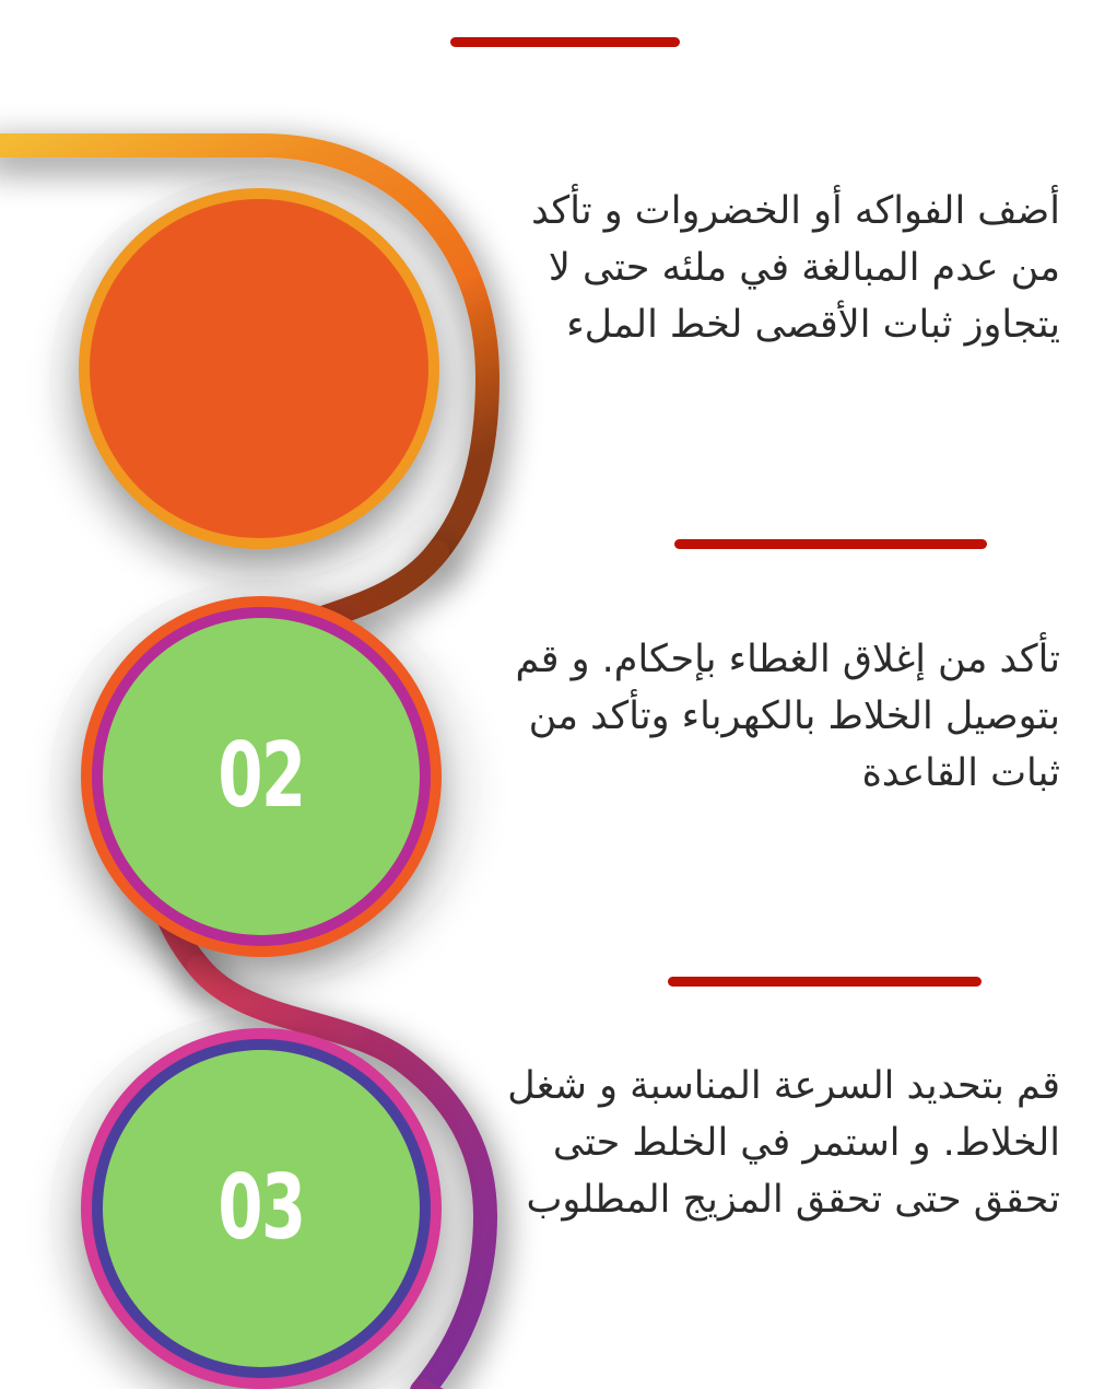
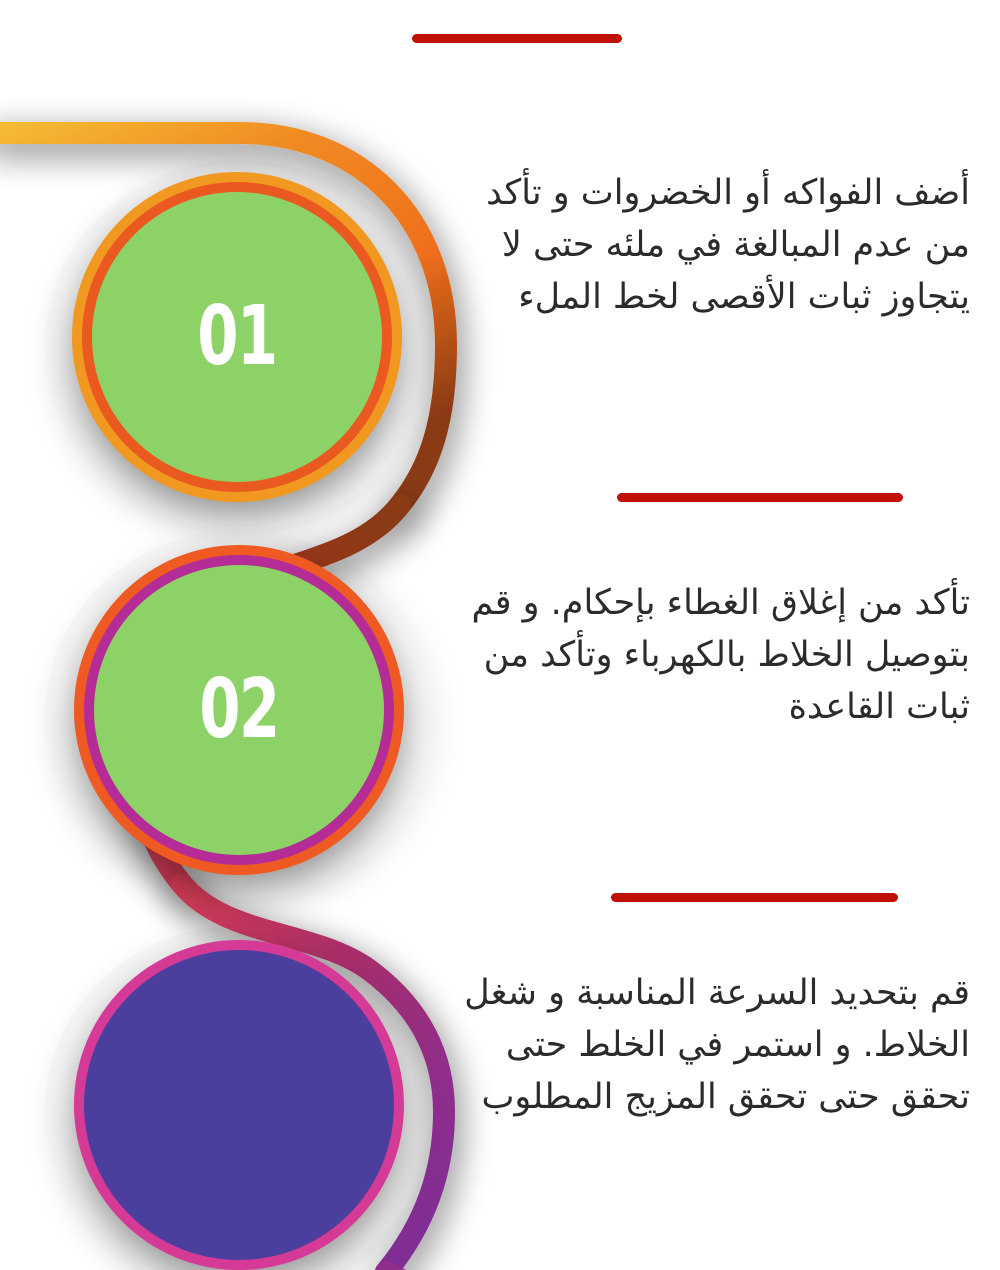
+ 01
  أضف الفواكه أو الخضروات و تأكد من عدم المبالغة في ملئه حتى لا يتجاوز ثبات الأقصى لخط الملء
  02
  تأكد من إغلاق الغطاء بإحكام. و قم بتوصيل الخلاط بالكهرباء وتأكد من ثبات القاعدة
- 03
  قم بتحديد السرعة المناسبة و شغل الخلاط. و استمر في الخلط حتى تحقق حتى تحقق المزيج المطلوب
